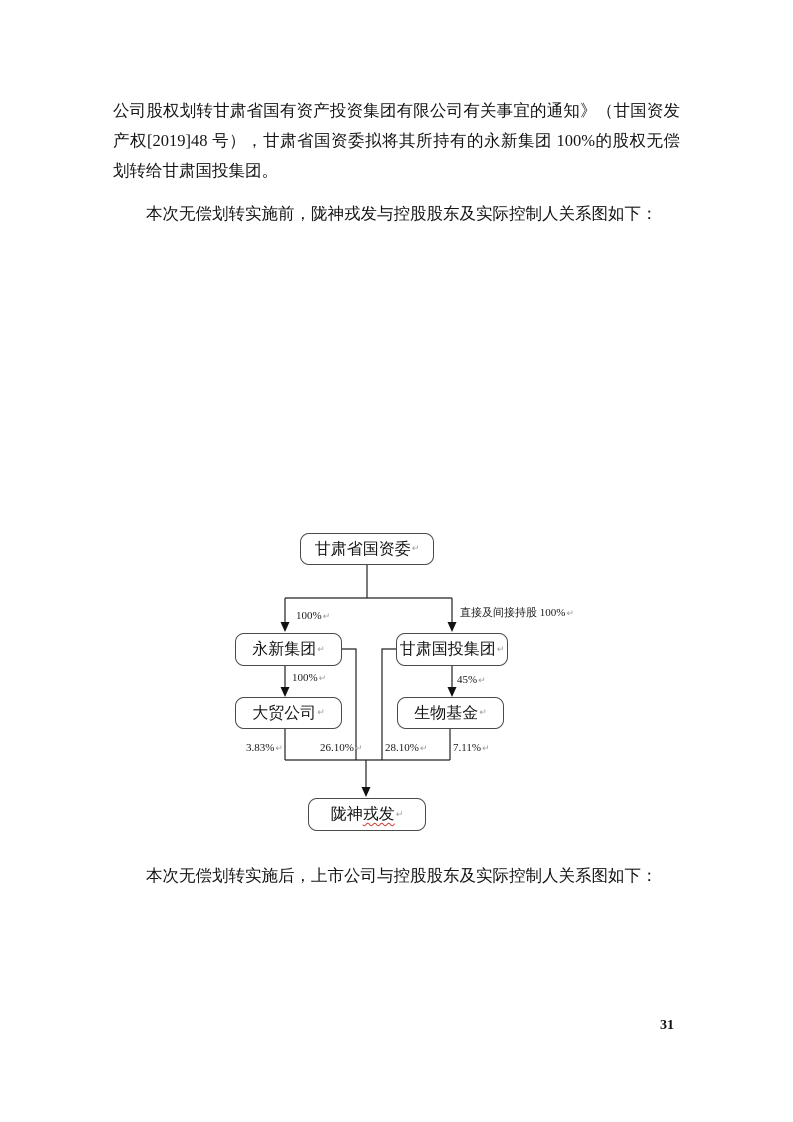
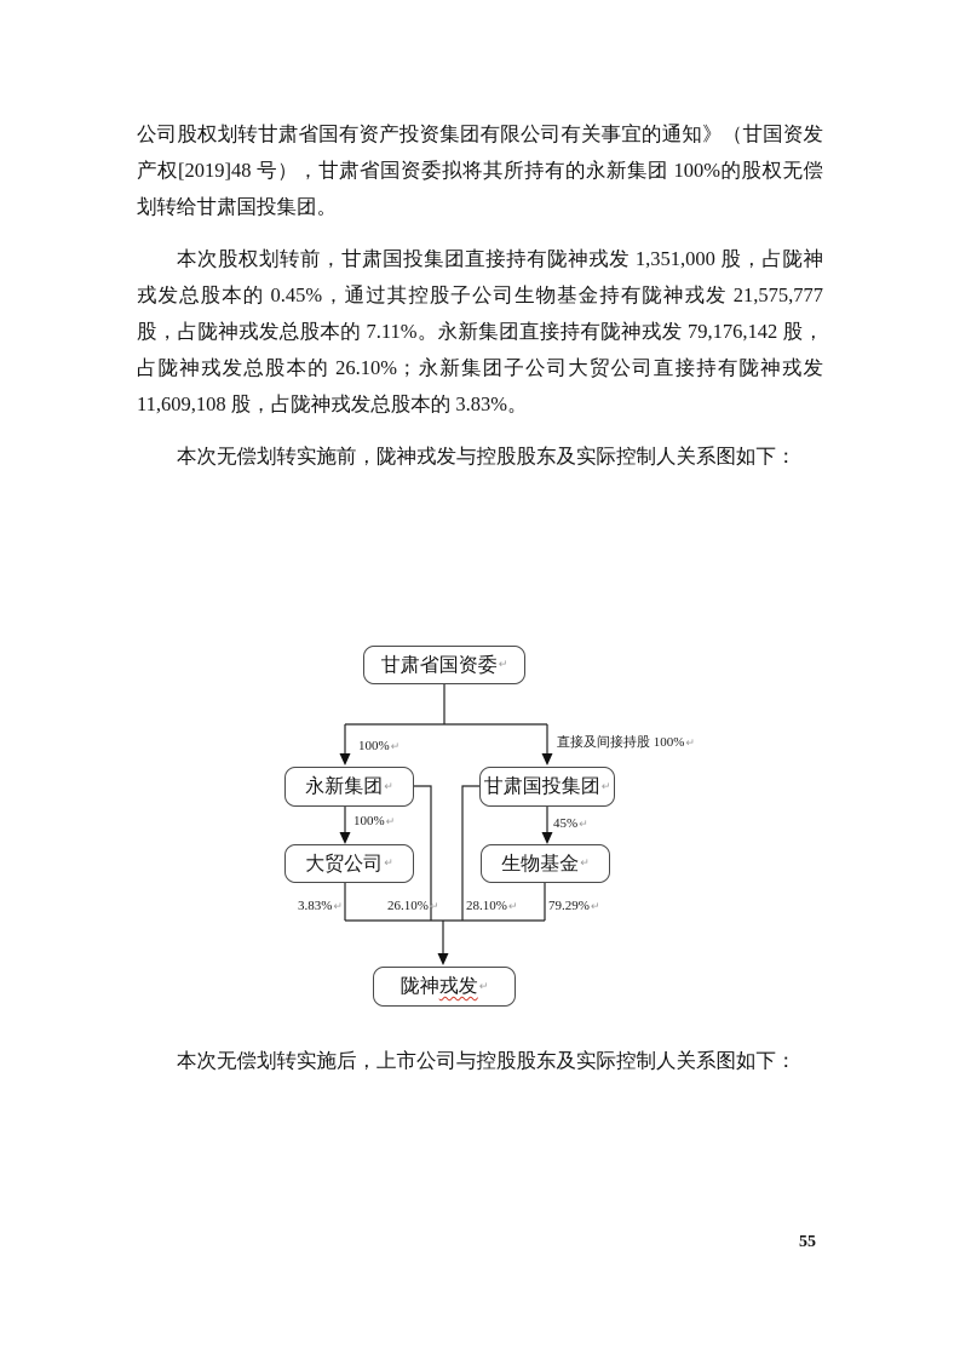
  公司股权划转甘肃省国有资产投资集团有限公司有关事宜的通知》（甘国资发产权[2019]48 号），甘肃省国资委拟将其所持有的永新集团 100%的股权无偿划转给甘肃国投集团。
+ 本次股权划转前，甘肃国投集团直接持有陇神戎发 1,351,000 股，占陇神戎发总股本的 0.45%，通过其控股子公司生物基金持有陇神戎发 21,575,777 股，占陇神戎发总股本的 7.11%。永新集团直接持有陇神戎发 79,176,142 股，占陇神戎发总股本的 26.10%；永新集团子公司大贸公司直接持有陇神戎发 11,609,108 股，占陇神戎发总股本的 3.83%。
  本次无偿划转实施前，陇神戎发与控股股东及实际控制人关系图如下：
  甘肃省国资委
  ↵
  永新集团
  ↵
  甘肃国投集团
  ↵
  大贸公司
  ↵
  生物基金
  ↵
  陇神戎发
  ↵
  100%↵
  直接及间接持股 100%↵
  100%↵
  45%↵
  3.83%↵
  26.10%↵
  28.10%↵
- 7.11%↵
+ 79.29%↵
  本次无偿划转实施后，上市公司与控股股东及实际控制人关系图如下：
- 31
+ 55
